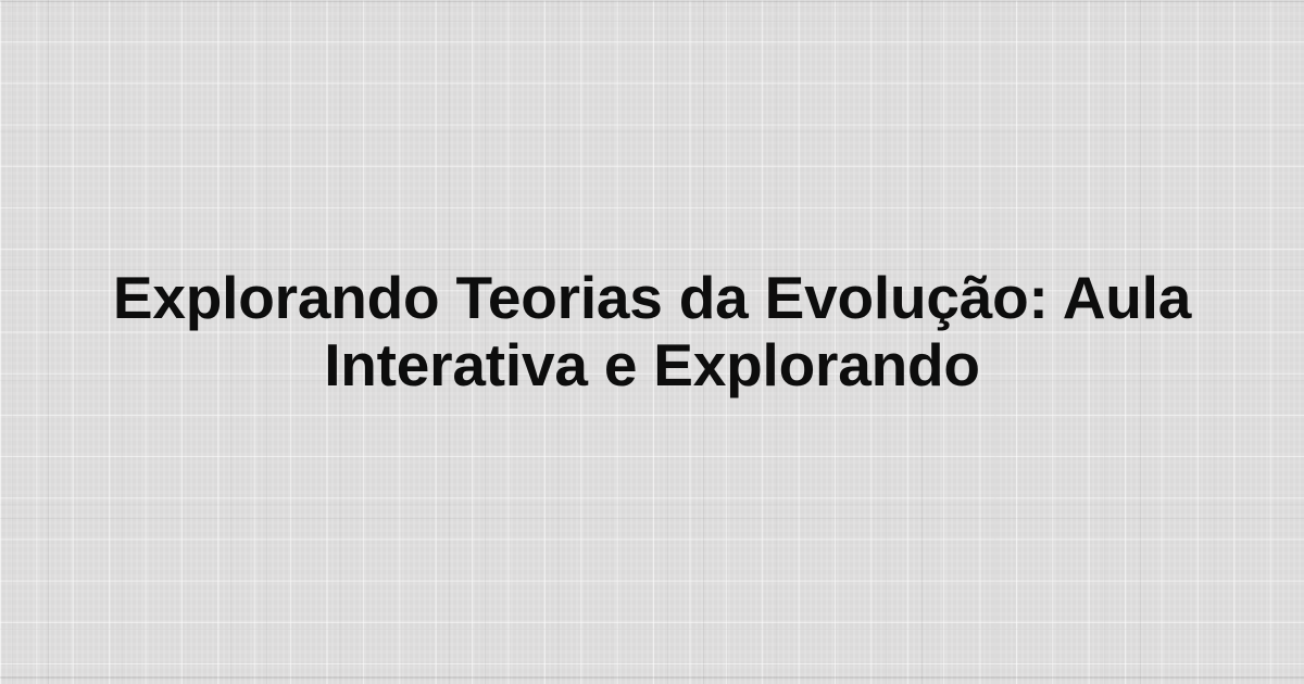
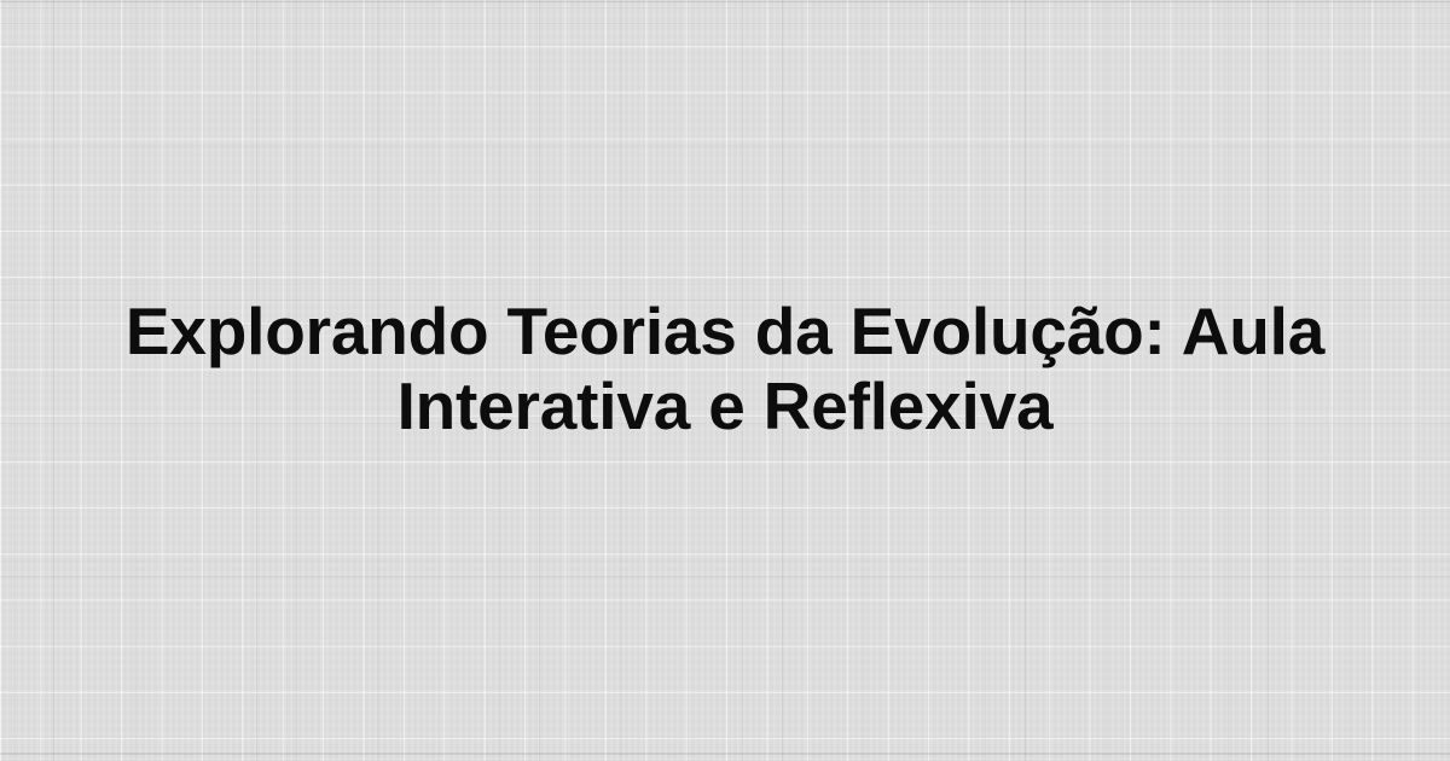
- Explorando Teorias da Evolução: Aula Interativa e Explorando
+ Explorando Teorias da Evolução: Aula Interativa e Reflexiva
